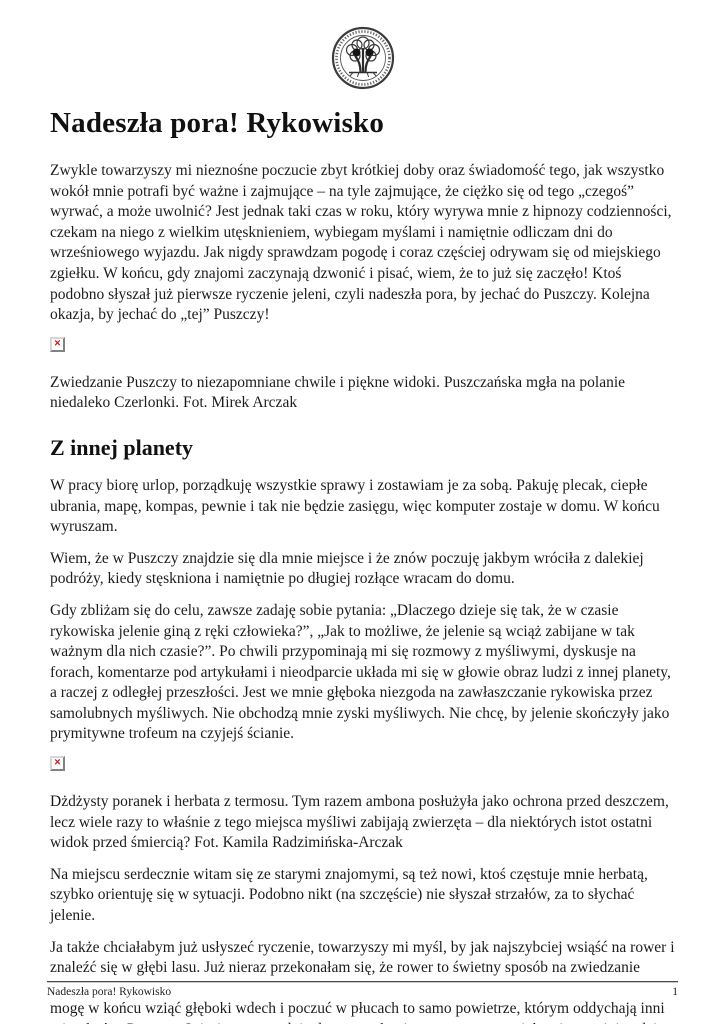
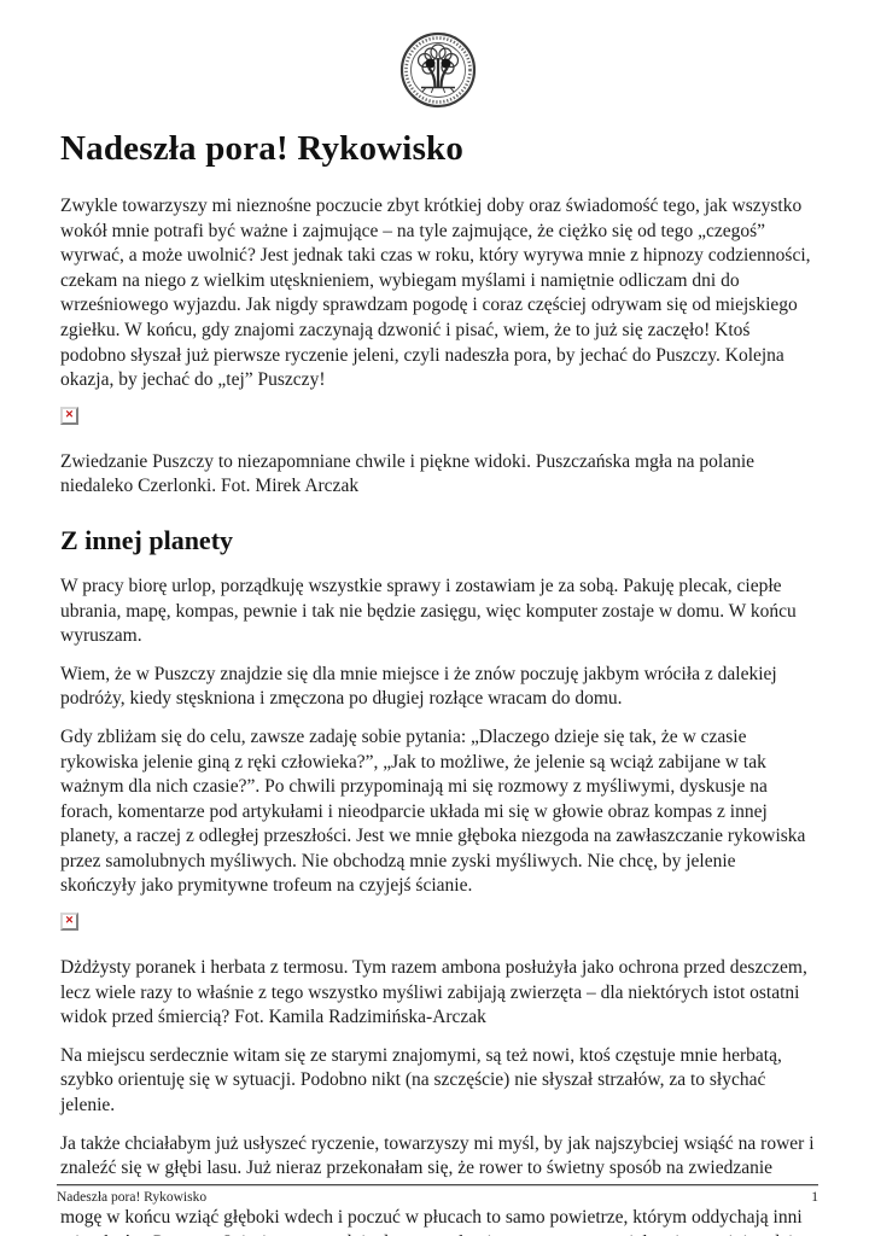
  Nadeszła pora! Rykowisko
  Zwykle towarzyszy mi nieznośne poczucie zbyt krótkiej doby oraz świadomość tego, jak wszystko wokół mnie potrafi być ważne i zajmujące – na tyle zajmujące, że ciężko się od tego „czegoś” wyrwać, a może uwolnić? Jest jednak taki czas w roku, który wyrywa mnie z hipnozy codzienności, czekam na niego z wielkim utęsknieniem, wybiegam myślami i namiętnie odliczam dni do wrześniowego wyjazdu. Jak nigdy sprawdzam pogodę i coraz częściej odrywam się od miejskiego zgiełku. W końcu, gdy znajomi zaczynają dzwonić i pisać, wiem, że to już się zaczęło! Ktoś podobno słyszał już pierwsze ryczenie jeleni, czyli nadeszła pora, by jechać do Puszczy. Kolejna okazja, by jechać do „tej” Puszczy!
  ×
  Zwiedzanie Puszczy to niezapomniane chwile i piękne widoki. Puszczańska mgła na polanie niedaleko Czerlonki. Fot. Mirek Arczak
  Z innej planety
  W pracy biorę urlop, porządkuję wszystkie sprawy i zostawiam je za sobą. Pakuję plecak, ciepłe ubrania, mapę, kompas, pewnie i tak nie będzie zasięgu, więc komputer zostaje w domu. W końcu wyruszam.
- Wiem, że w Puszczy znajdzie się dla mnie miejsce i że znów poczuję jakbym wróciła z dalekiej podróży, kiedy stęskniona i namiętnie po długiej rozłące wracam do domu.
+ Wiem, że w Puszczy znajdzie się dla mnie miejsce i że znów poczuję jakbym wróciła z dalekiej podróży, kiedy stęskniona i zmęczona po długiej rozłące wracam do domu.
- Gdy zbliżam się do celu, zawsze zadaję sobie pytania: „Dlaczego dzieje się tak, że w czasie rykowiska jelenie giną z ręki człowieka?”, „Jak to możliwe, że jelenie są wciąż zabijane w tak ważnym dla nich czasie?”. Po chwili przypominają mi się rozmowy z myśliwymi, dyskusje na forach, komentarze pod artykułami i nieodparcie układa mi się w głowie obraz ludzi z innej planety, a raczej z odległej przeszłości. Jest we mnie głęboka niezgoda na zawłaszczanie rykowiska przez samolubnych myśliwych. Nie obchodzą mnie zyski myśliwych. Nie chcę, by jelenie skończyły jako prymitywne trofeum na czyjejś ścianie.
+ Gdy zbliżam się do celu, zawsze zadaję sobie pytania: „Dlaczego dzieje się tak, że w czasie rykowiska jelenie giną z ręki człowieka?”, „Jak to możliwe, że jelenie są wciąż zabijane w tak ważnym dla nich czasie?”. Po chwili przypominają mi się rozmowy z myśliwymi, dyskusje na forach, komentarze pod artykułami i nieodparcie układa mi się w głowie obraz kompas z innej planety, a raczej z odległej przeszłości. Jest we mnie głęboka niezgoda na zawłaszczanie rykowiska przez samolubnych myśliwych. Nie obchodzą mnie zyski myśliwych. Nie chcę, by jelenie skończyły jako prymitywne trofeum na czyjejś ścianie.
  ×
- Dżdżysty poranek i herbata z termosu. Tym razem ambona posłużyła jako ochrona przed deszczem, lecz wiele razy to właśnie z tego miejsca myśliwi zabijają zwierzęta – dla niektórych istot ostatni widok przed śmiercią? Fot. Kamila Radzimińska-Arczak
+ Dżdżysty poranek i herbata z termosu. Tym razem ambona posłużyła jako ochrona przed deszczem, lecz wiele razy to właśnie z tego wszystko myśliwi zabijają zwierzęta – dla niektórych istot ostatni widok przed śmiercią? Fot. Kamila Radzimińska-Arczak
  Na miejscu serdecznie witam się ze starymi znajomymi, są też nowi, ktoś częstuje mnie herbatą, szybko orientuję się w sytuacji. Podobno nikt (na szczęście) nie słyszał strzałów, za to słychać jelenie.
  Nadeszła pora! Rykowisko
  1
